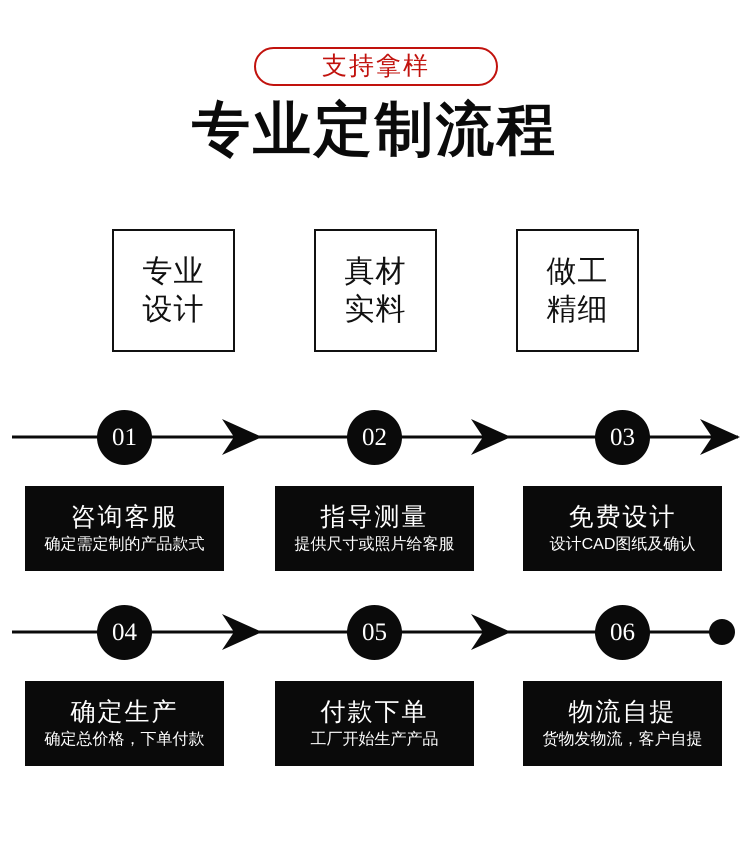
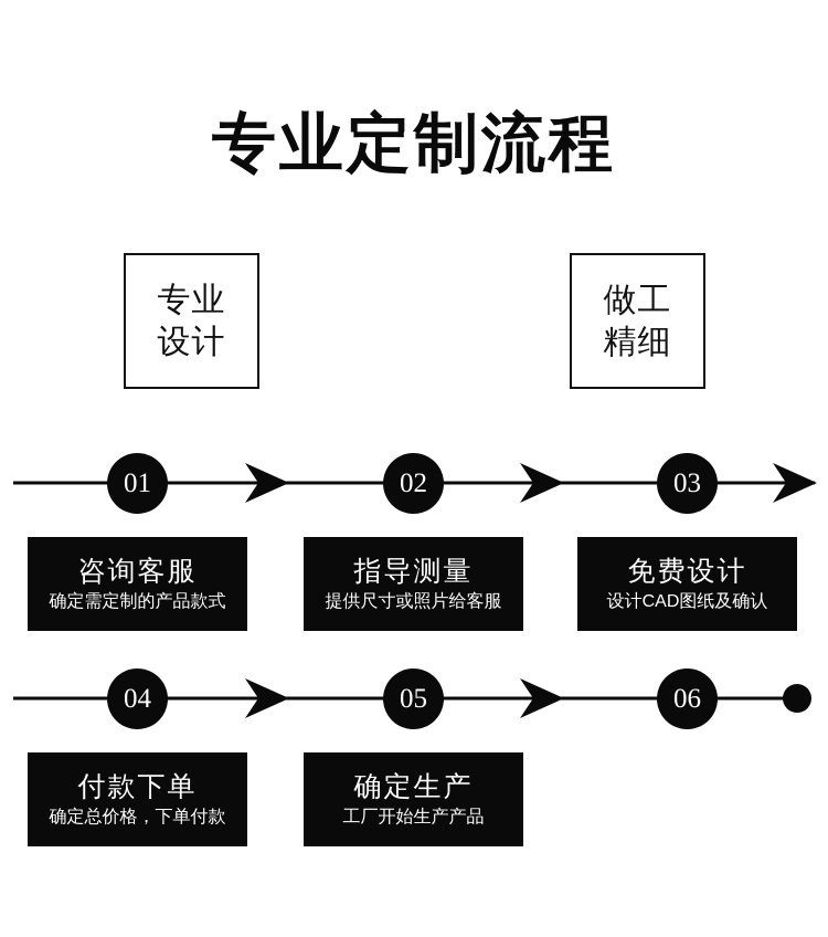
- 支持拿样
  专业定制流程
  专业
  设计
- 真材
- 实料
  做工
  精细
  01
  02
  03
  04
  05
  06
  咨询客服
  确定需定制的产品款式
  指导测量
  提供尺寸或照片给客服
  免费设计
  设计CAD图纸及确认
- 确定生产
+ 付款下单
  确定总价格，下单付款
- 付款下单
+ 确定生产
  工厂开始生产产品
- 物流自提
- 货物发物流，客户自提
